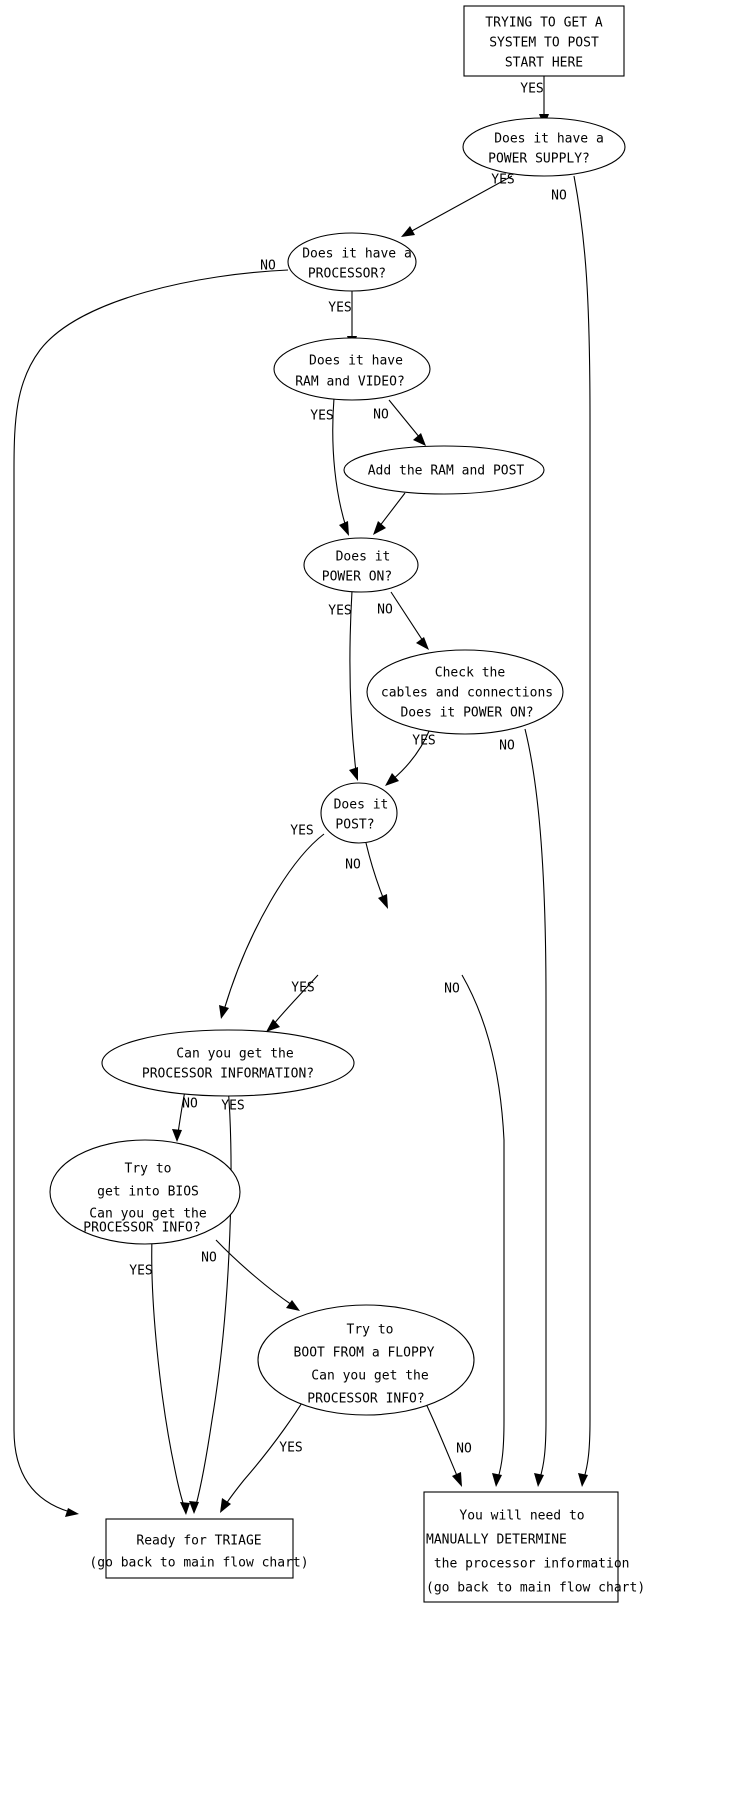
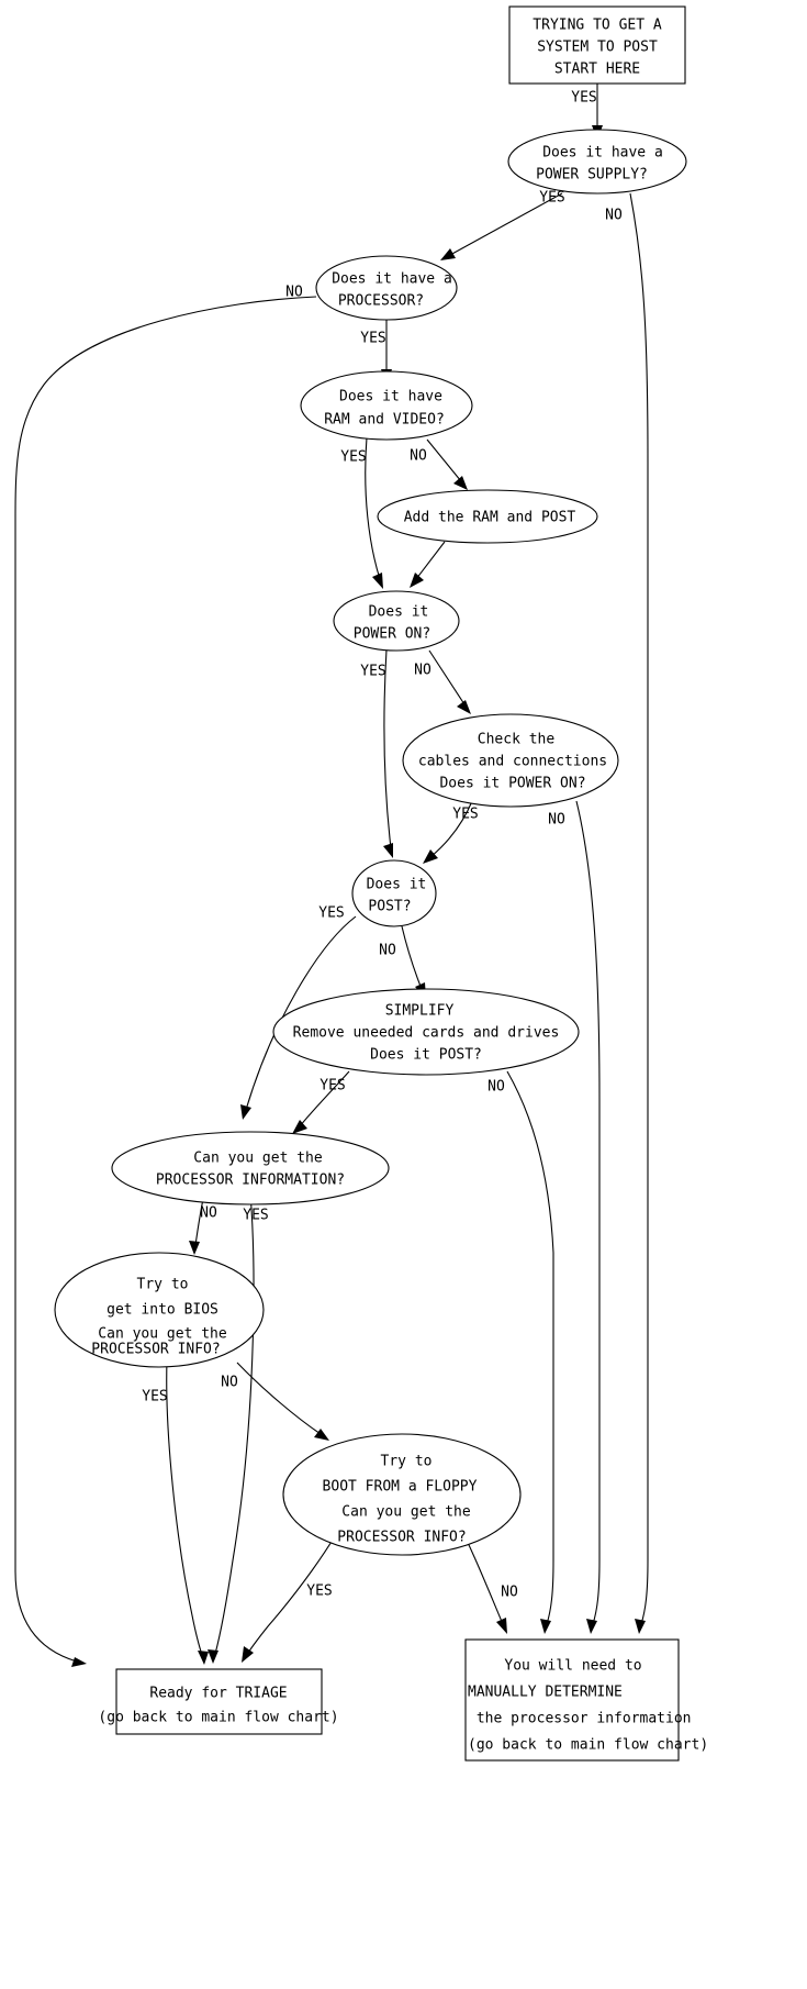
  YES
  YES
  NO
  YES
  NO
  YES
  NO
  YES
  NO
  YES
  NO
  YES
  NO
  YES
  NO
  NO
  YES
  YES
  NO
  YES
  NO
  TRYING TO GET A
  SYSTEM TO POST
  START HERE
  Does it have a
  POWER SUPPLY?
  Does it have a
  PROCESSOR?
  Does it have
  RAM and VIDEO?
  Add the RAM and POST
  Does it
  POWER ON?
  Check the
  cables and connections
  Does it POWER ON?
  Does it
  POST?
+ SIMPLIFY
+ Remove uneeded cards and drives
+ Does it POST?
  Can you get the
  PROCESSOR INFORMATION?
  Try to
  get into BIOS
  Can you get the
  PROCESSOR INFO?
  Try to
  BOOT FROM a FLOPPY
  Can you get the
  PROCESSOR INFO?
  Ready for TRIAGE
  (go back to main flow chart)
  You will need to
  MANUALLY DETERMINE
  the processor information
  (go back to main flow chart)
